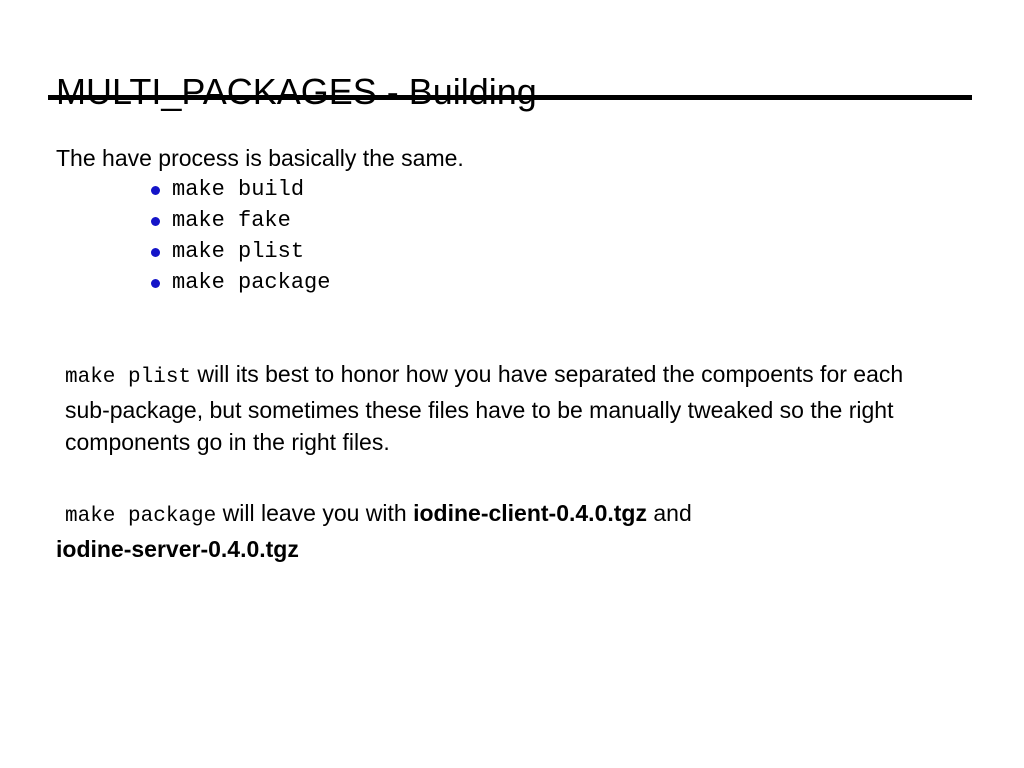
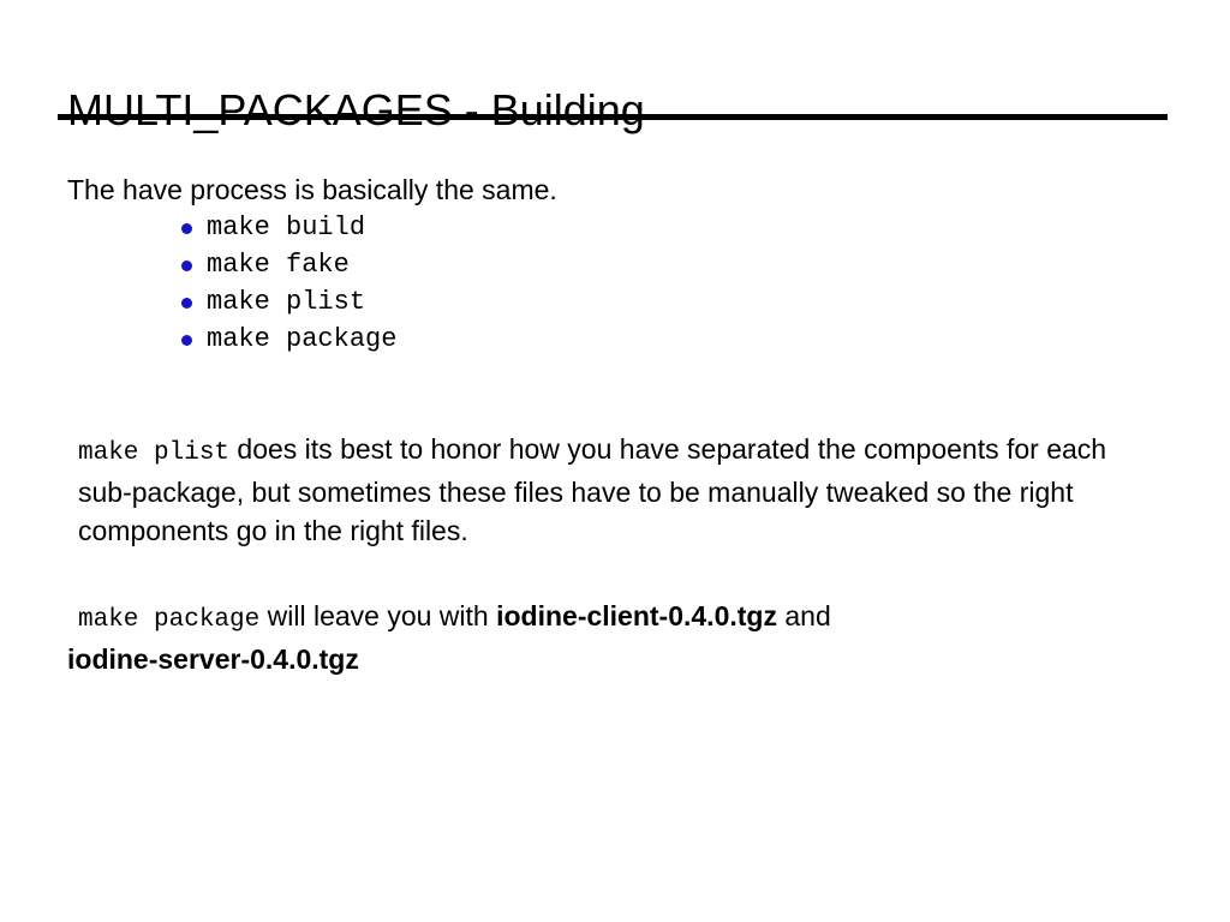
  MULTI_PACKAGES - Building
  The have process is basically the same.
  make build
  make fake
  make plist
  make package
- make plist will its best to honor how you have separated the compoents for each sub-package, but sometimes these files have to be manually tweaked so the right components go in the right files.
+ make plist does its best to honor how you have separated the compoents for each sub-package, but sometimes these files have to be manually tweaked so the right components go in the right files.
  make package will leave you with iodine-client-0.4.0.tgz and
  iodine-server-0.4.0.tgz
